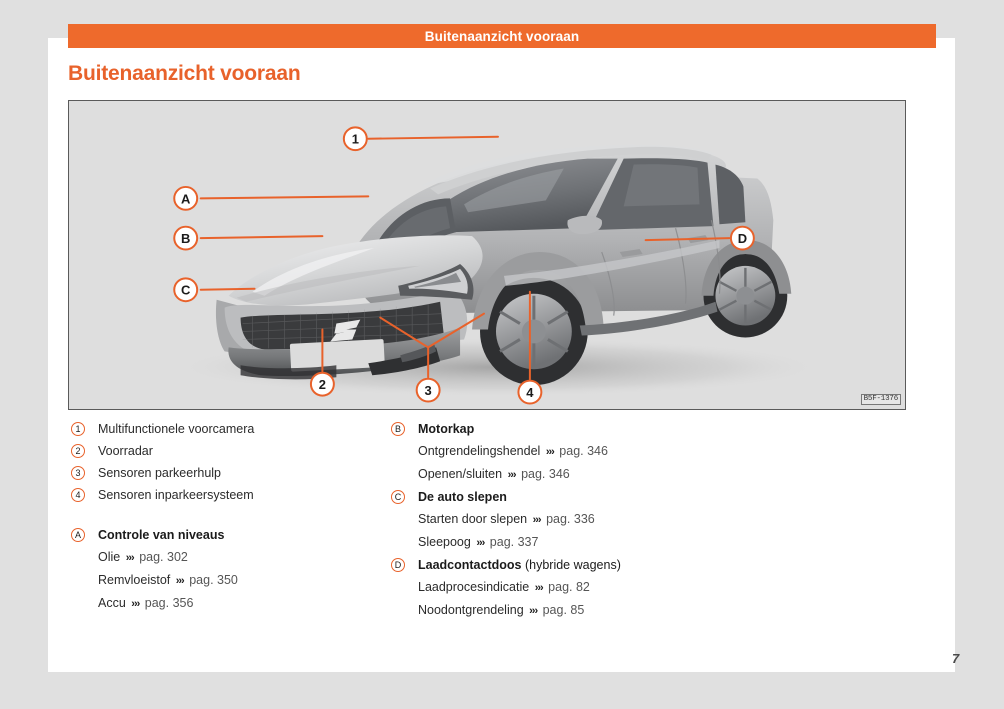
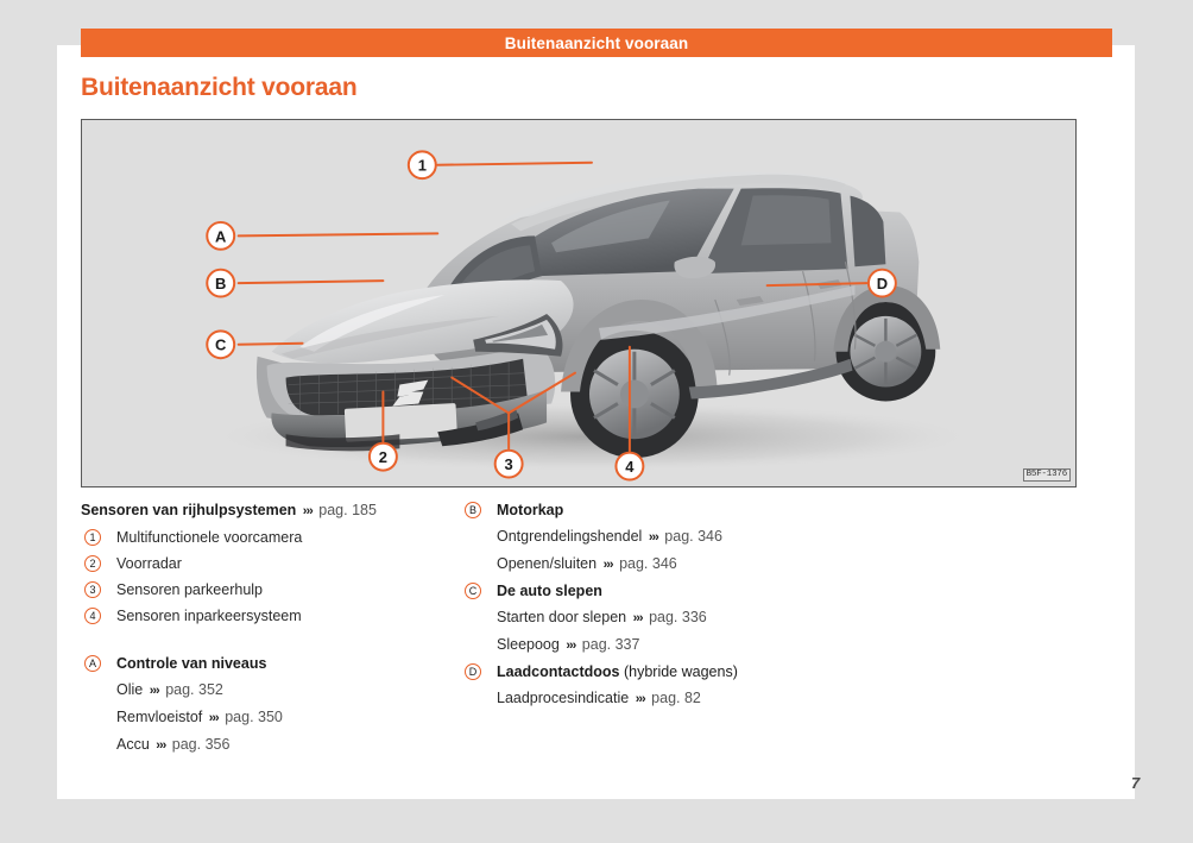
  Buitenaanzicht vooraan
  Buitenaanzicht vooraan
  1
  A
  B
  C
  D
  2
  3
  4
  B5F-1376
+ Sensoren van rijhulpsystemen ››› pag. 185
  1
  Multifunctionele voorcamera
  2
  Voorradar
  3
  Sensoren parkeerhulp
  4
  Sensoren inparkeersysteem
  A
  Controle van niveaus
- Olie ››› pag. 302
+ Olie ››› pag. 352
  Remvloeistof ››› pag. 350
  Accu ››› pag. 356
  B
  Motorkap
  Ontgrendelingshendel ››› pag. 346
  Openen/sluiten ››› pag. 346
  C
  De auto slepen
  Starten door slepen ››› pag. 336
  Sleepoog ››› pag. 337
  D
  Laadcontactdoos (hybride wagens)
  Laadprocesindicatie ››› pag. 82
- Noodontgrendeling ››› pag. 85
  7
